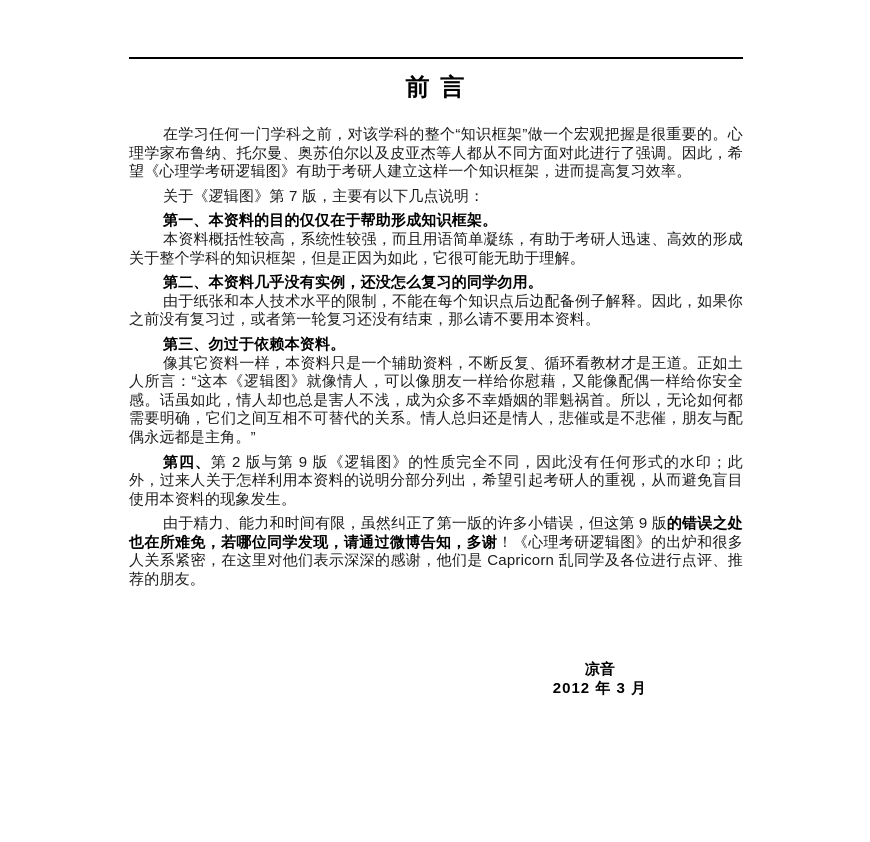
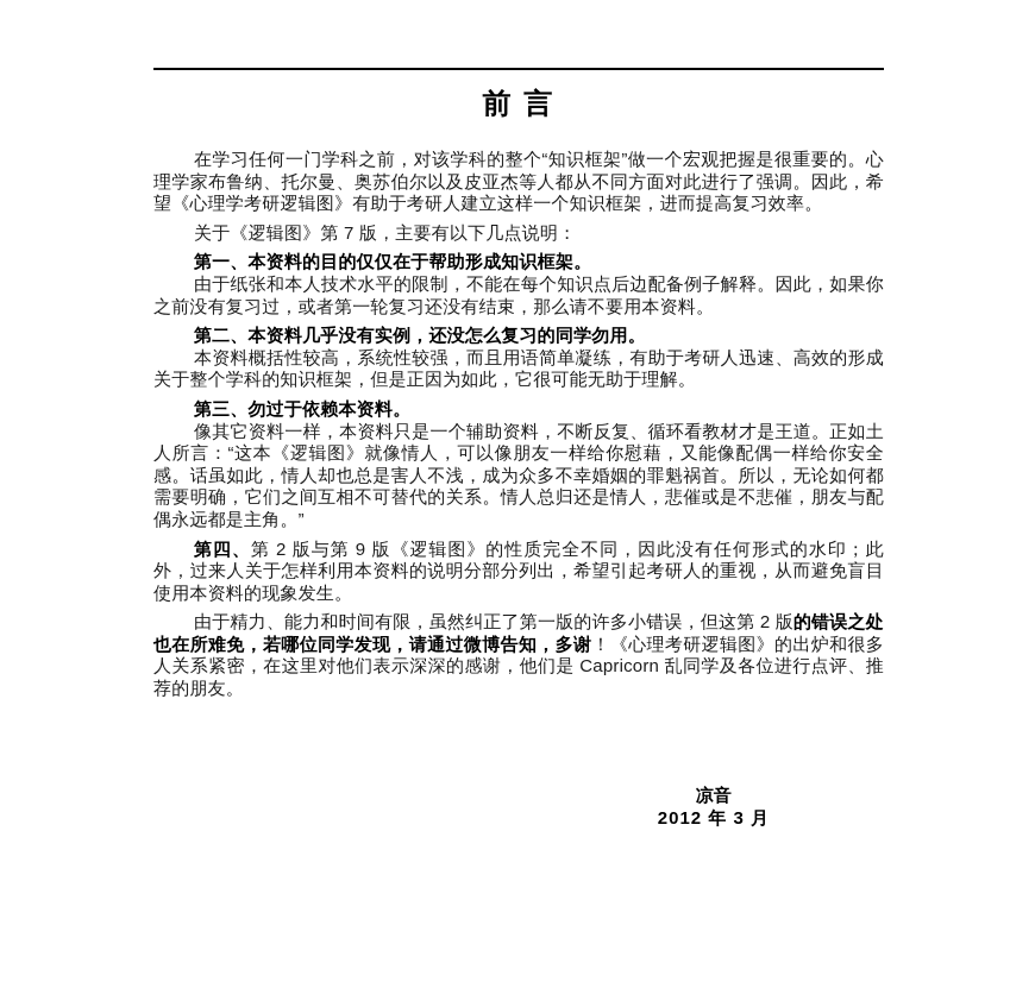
  前 言
  在学习任何一门学科之前，对该学科的整个“知识框架”做一个宏观把握是很重要的。心理学家布鲁纳、托尔曼、奥苏伯尔以及皮亚杰等人都从不同方面对此进行了强调。因此，希望《心理学考研逻辑图》有助于考研人建立这样一个知识框架，进而提高复习效率。
  关于《逻辑图》第 7 版，主要有以下几点说明：
  第一、本资料的目的仅仅在于帮助形成知识框架。
- 本资料概括性较高，系统性较强，而且用语简单凝练，有助于考研人迅速、高效的形成关于整个学科的知识框架，但是正因为如此，它很可能无助于理解。
+ 由于纸张和本人技术水平的限制，不能在每个知识点后边配备例子解释。因此，如果你之前没有复习过，或者第一轮复习还没有结束，那么请不要用本资料。
  第二、本资料几乎没有实例，还没怎么复习的同学勿用。
- 由于纸张和本人技术水平的限制，不能在每个知识点后边配备例子解释。因此，如果你之前没有复习过，或者第一轮复习还没有结束，那么请不要用本资料。
+ 本资料概括性较高，系统性较强，而且用语简单凝练，有助于考研人迅速、高效的形成关于整个学科的知识框架，但是正因为如此，它很可能无助于理解。
  第三、勿过于依赖本资料。
  像其它资料一样，本资料只是一个辅助资料，不断反复、循环看教材才是王道。正如土人所言：“这本《逻辑图》就像情人，可以像朋友一样给你慰藉，又能像配偶一样给你安全感。话虽如此，情人却也总是害人不浅，成为众多不幸婚姻的罪魁祸首。所以，无论如何都需要明确，它们之间互相不可替代的关系。情人总归还是情人，悲催或是不悲催，朋友与配偶永远都是主角。”
  第四、第 2 版与第 9 版《逻辑图》的性质完全不同，因此没有任何形式的水印；此外，过来人关于怎样利用本资料的说明分部分列出，希望引起考研人的重视，从而避免盲目使用本资料的现象发生。
- 由于精力、能力和时间有限，虽然纠正了第一版的许多小错误，但这第 9 版的错误之处也在所难免，若哪位同学发现，请通过微博告知，多谢！《心理考研逻辑图》的出炉和很多人关系紧密，在这里对他们表示深深的感谢，他们是 Capricorn 乱同学及各位进行点评、推荐的朋友。
+ 由于精力、能力和时间有限，虽然纠正了第一版的许多小错误，但这第 2 版的错误之处也在所难免，若哪位同学发现，请通过微博告知，多谢！《心理考研逻辑图》的出炉和很多人关系紧密，在这里对他们表示深深的感谢，他们是 Capricorn 乱同学及各位进行点评、推荐的朋友。
  凉音
  2012 年 3 月
